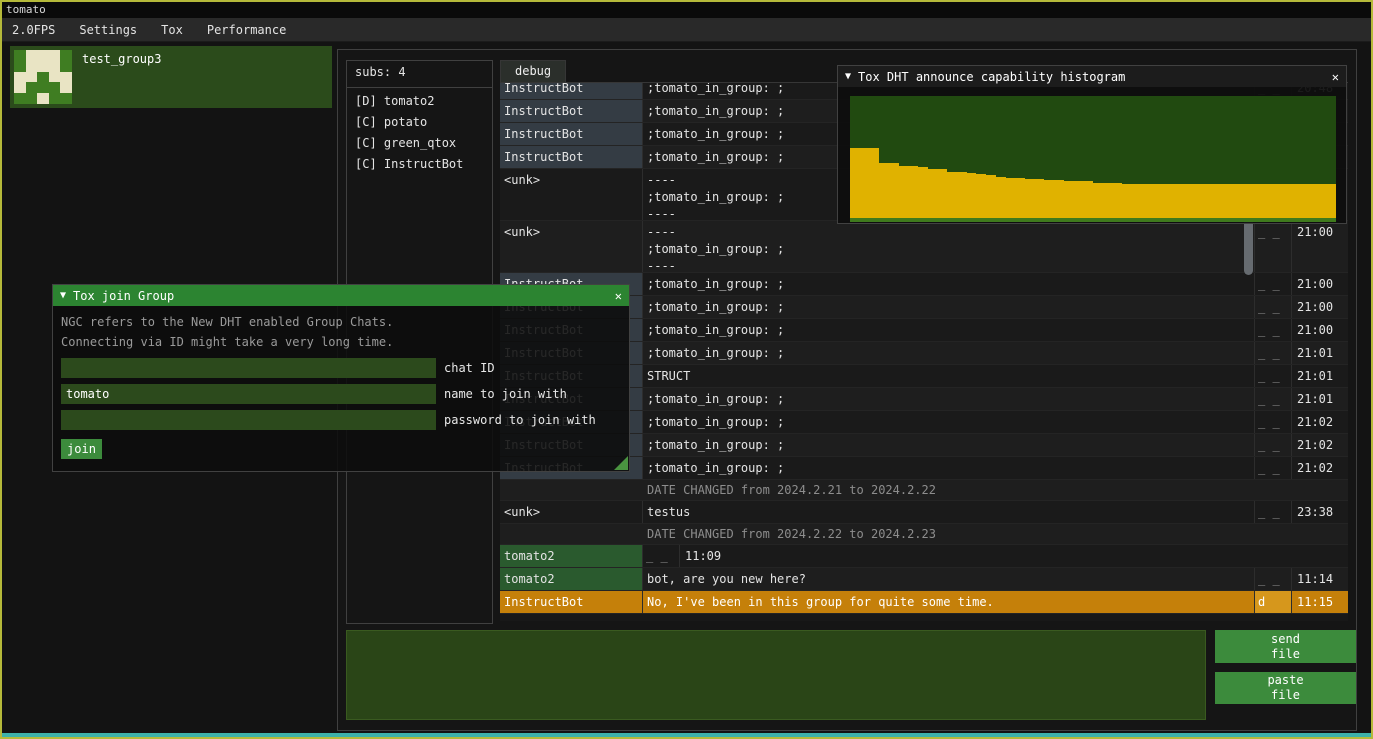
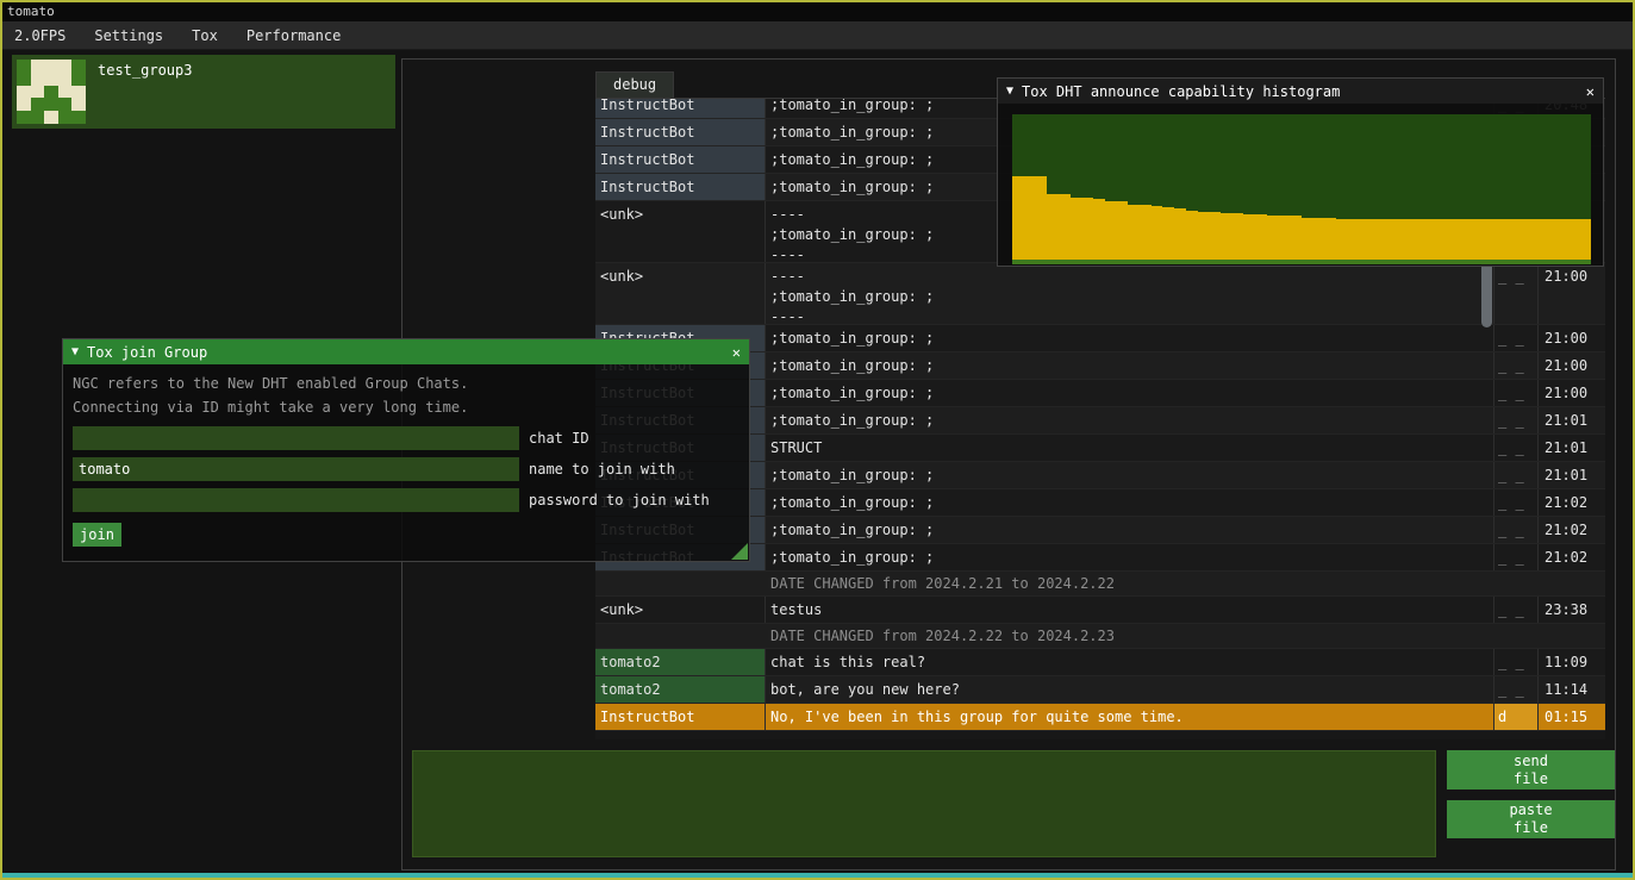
  tomato
  2.0FPS
  Settings
  Tox
  Performance
  test_group3
- subs: 4
- [D] tomato2
- [C] potato
- [C] green_qtox
- [C] InstructBot
  debug
  InstructBot
  ;tomato_in_group: ;
  InstructBot
  ;tomato_in_group: ;
  InstructBot
  ;tomato_in_group: ;
  InstructBot
  ;tomato_in_group: ;
  <unk>
  ----
  ;tomato_in_group: ;
  ----
  <unk>
  ----
  ;tomato_in_group: ;
  ----
  _ _
  21:00
  InstructBot
  ;tomato_in_group: ;
  _ _
  21:00
  InstructBot
  ;tomato_in_group: ;
  _ _
  21:00
  ;tomato_in_group: ;
  _ _
  21:00
  ;tomato_in_group: ;
  _ _
  21:01
  STRUCT
  _ _
  21:01
  InstructBot
  ;tomato_in_group: ;
  _ _
  21:01
  InstructBot
  ;tomato_in_group: ;
  _ _
  21:02
  ;tomato_in_group: ;
  _ _
  21:02
  InstructBot
  ;tomato_in_group: ;
  _ _
  21:02
  DATE CHANGED from 2024.2.21 to 2024.2.22
  <unk>
  testus
  _ _
  23:38
  DATE CHANGED from 2024.2.22 to 2024.2.23
  tomato2
+ chat is this real?
  _ _
  11:09
  tomato2
  bot, are you new here?
  _ _
  11:14
  InstructBot
  No, I've been in this group for quite some time.
  d
- 11:15
+ 01:15
  send
  file
  paste
  file
  ▼
  Tox DHT announce capability histogram
  ✕
  ▼
  Tox join Group
  ✕
  NGC refers to the New DHT enabled Group Chats.
  Connecting via ID might take a very long time.
  chat ID
  tomato
  name to join with
  password to join with
  join
